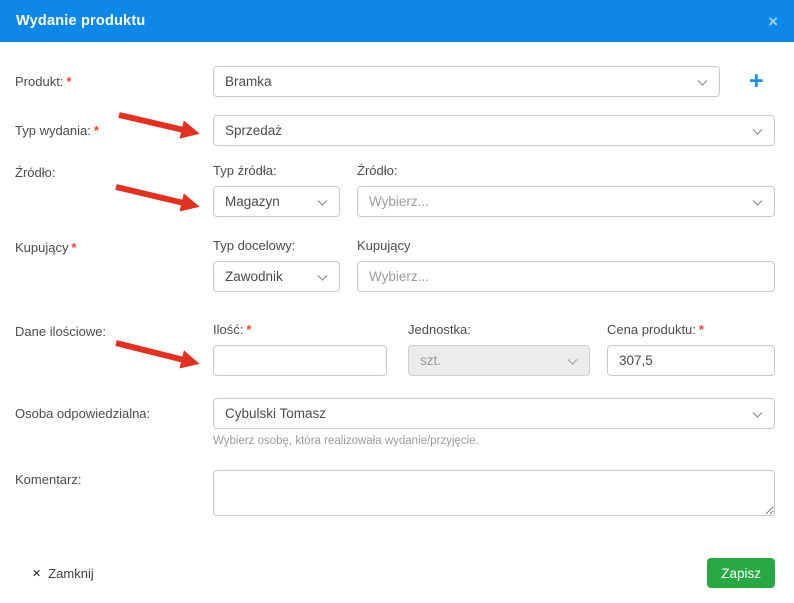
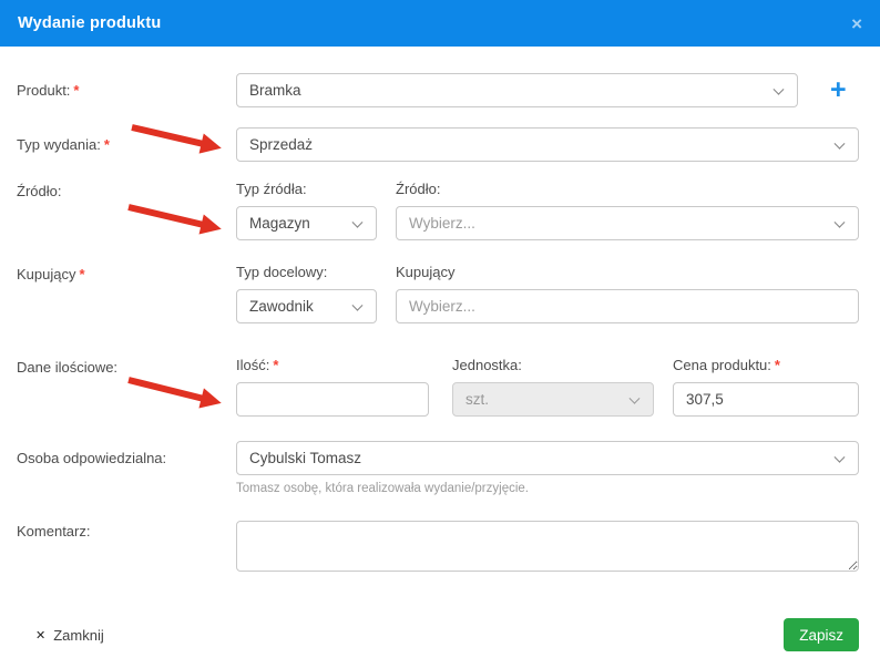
  Wydanie produktu
  ×
  Produkt: *
  Bramka
  +
  Typ wydania: *
  Sprzedaż
  Źródło:
  Typ źródła:
  Magazyn
  Źródło:
  Wybierz...
  Kupujący *
  Typ docelowy:
  Zawodnik
  Kupujący
  Wybierz...
  Dane ilościowe:
  Ilość: *
  Jednostka:
  szt.
  Cena produktu: *
  307,5
  Osoba odpowiedzialna:
  Cybulski Tomasz
- Wybierz osobę, która realizowała wydanie/przyjęcie.
+ Tomasz osobę, która realizowała wydanie/przyjęcie.
  Komentarz:
  ✕
  Zamknij
  Zapisz
